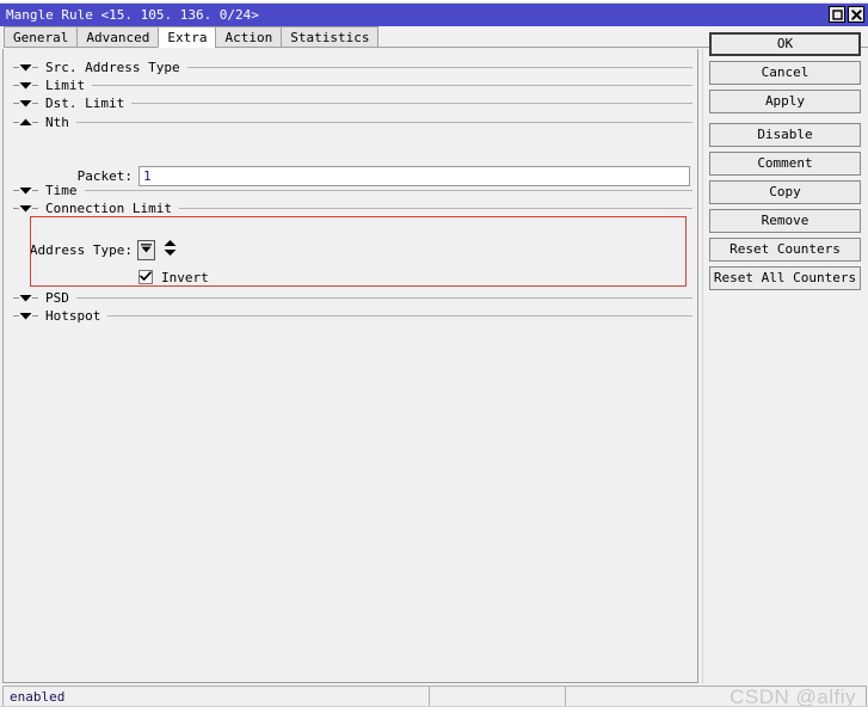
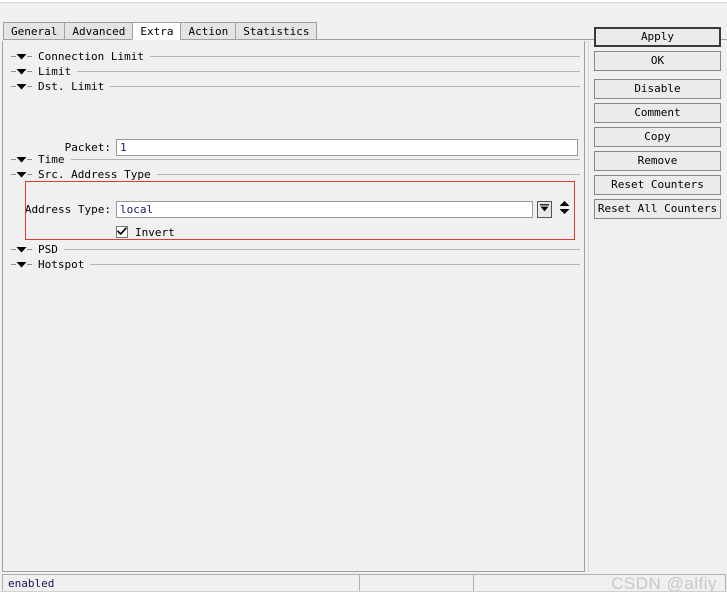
- Mangle Rule <15. 105. 136. 0/24>
  General
  Advanced
  Extra
  Action
  Statistics
- Src. Address Type
+ Connection Limit
  Limit
  Dst. Limit
- Nth
  Packet:
  1
  Time
- Connection Limit
+ Src. Address Type
  Address Type:
+ local
  Invert
  PSD
  Hotspot
- OK
+ Apply
- Cancel
- Apply
+ OK
  Disable
  Comment
  Copy
  Remove
  Reset Counters
  Reset All Counters
  enabled
  CSDN @alfiy
